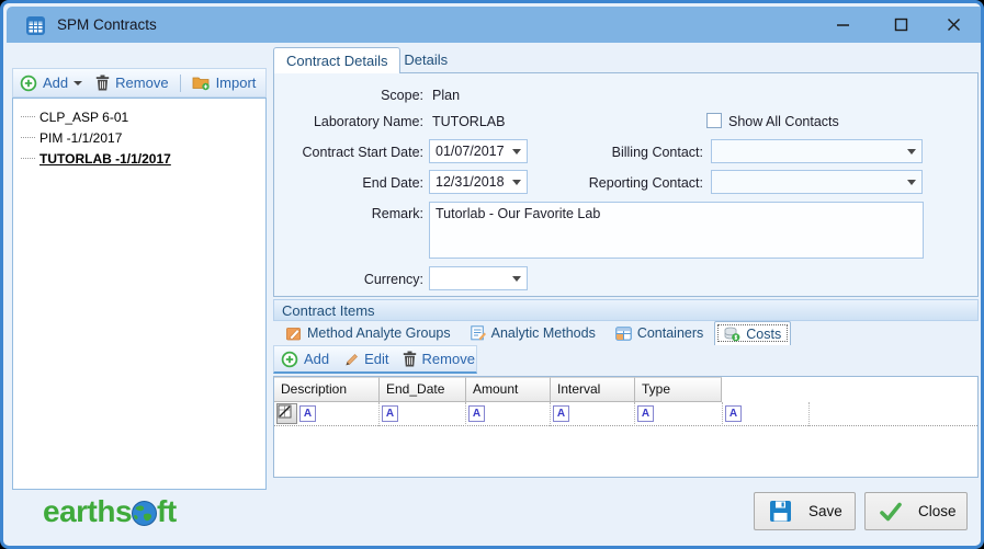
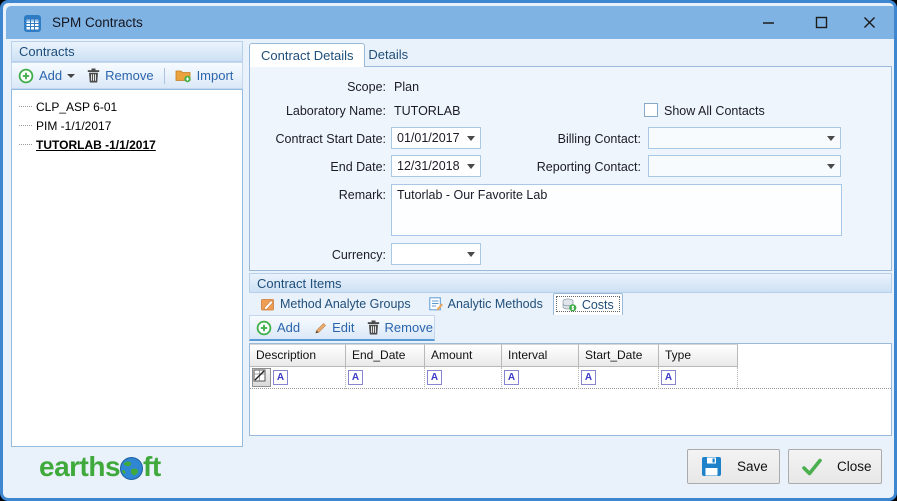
  SPM Contracts
+ Contracts
  Add
  Remove
  Import
  CLP_ASP 6-01
  PIM -1/1/2017
  TUTORLAB -1/1/2017
  Contract Details
  Details
  Scope:
  Plan
  Laboratory Name:
  TUTORLAB
  Show All Contacts
  Contract Start Date:
- 01/07/2017
+ 01/01/2017
  Billing Contact:
  End Date:
  12/31/2018
  Reporting Contact:
  Remark:
  Tutorlab - Our Favorite Lab
  Currency:
  Contract Items
  Method Analyte Groups
  Analytic Methods
- Containers
  Costs
  Add
  Edit
  Remove
  Description
  End_Date
  Amount
  Interval
+ Start_Date
  Type
  A
  A
  A
  A
  A
  A
  earths
  ft
  Save
  Close
